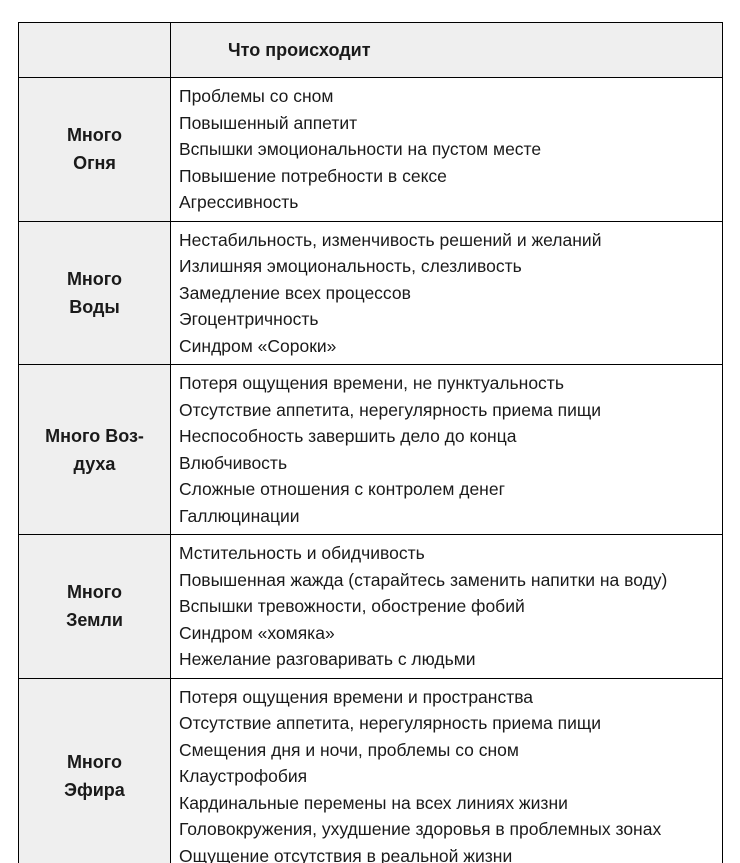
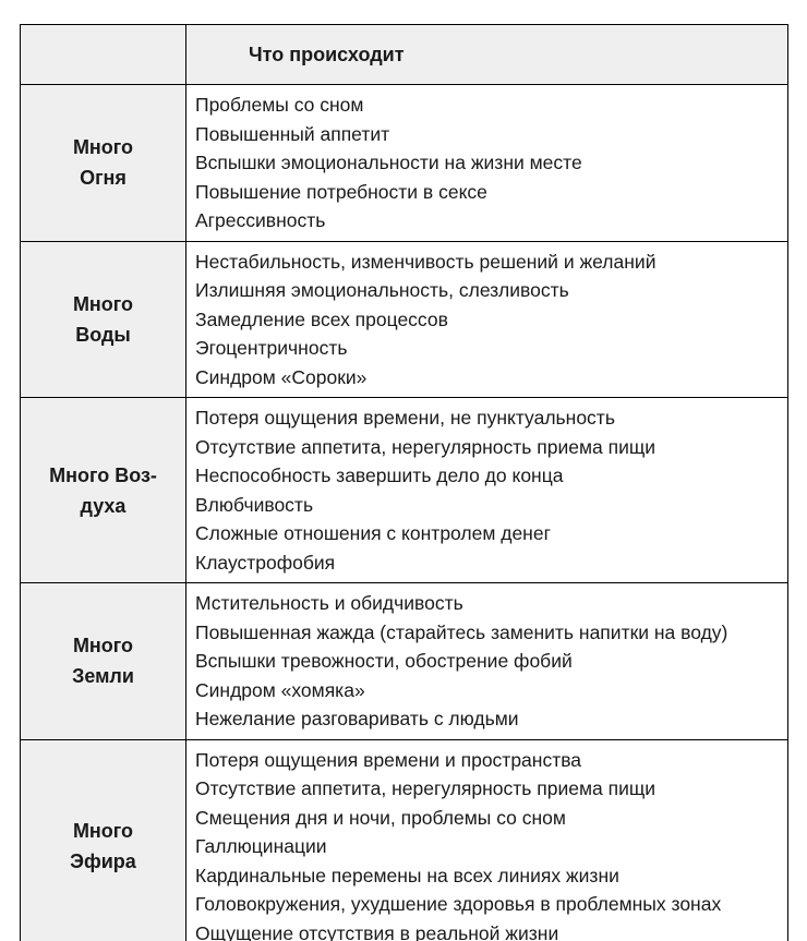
  	Что происходит
- Много Огня	Проблемы со сномПовышенный аппетитВспышки эмоциональности на пустом местеПовышение потребности в сексеАгрессивность
+ Много Огня	Проблемы со сномПовышенный аппетитВспышки эмоциональности на жизни местеПовышение потребности в сексеАгрессивность
  Много Воды	Нестабильность, изменчивость решений и желанийИзлишняя эмоциональность, слезливостьЗамедление всех процессовЭгоцентричностьСиндром «Сороки»
- Много Воз- духа	Потеря ощущения времени, не пунктуальностьОтсутствие аппетита, нерегулярность приема пищиНеспособность завершить дело до концаВлюбчивостьСложные отношения с контролем денегГаллюцинации
+ Много Воз- духа	Потеря ощущения времени, не пунктуальностьОтсутствие аппетита, нерегулярность приема пищиНеспособность завершить дело до концаВлюбчивостьСложные отношения с контролем денегКлаустрофобия
  Много Земли	Мстительность и обидчивостьПовышенная жажда (старайтесь заменить напитки на воду)Вспышки тревожности, обострение фобийСиндром «хомяка»Нежелание разговаривать с людьми
- Много Эфира	Потеря ощущения времени и пространстваОтсутствие аппетита, нерегулярность приема пищиСмещения дня и ночи, проблемы со сномКлаустрофобияКардинальные перемены на всех линиях жизниГоловокружения, ухудшение здоровья в проблемных зонахОщущение отсутствия в реальной жизни
+ Много Эфира	Потеря ощущения времени и пространстваОтсутствие аппетита, нерегулярность приема пищиСмещения дня и ночи, проблемы со сномГаллюцинацииКардинальные перемены на всех линиях жизниГоловокружения, ухудшение здоровья в проблемных зонахОщущение отсутствия в реальной жизни
